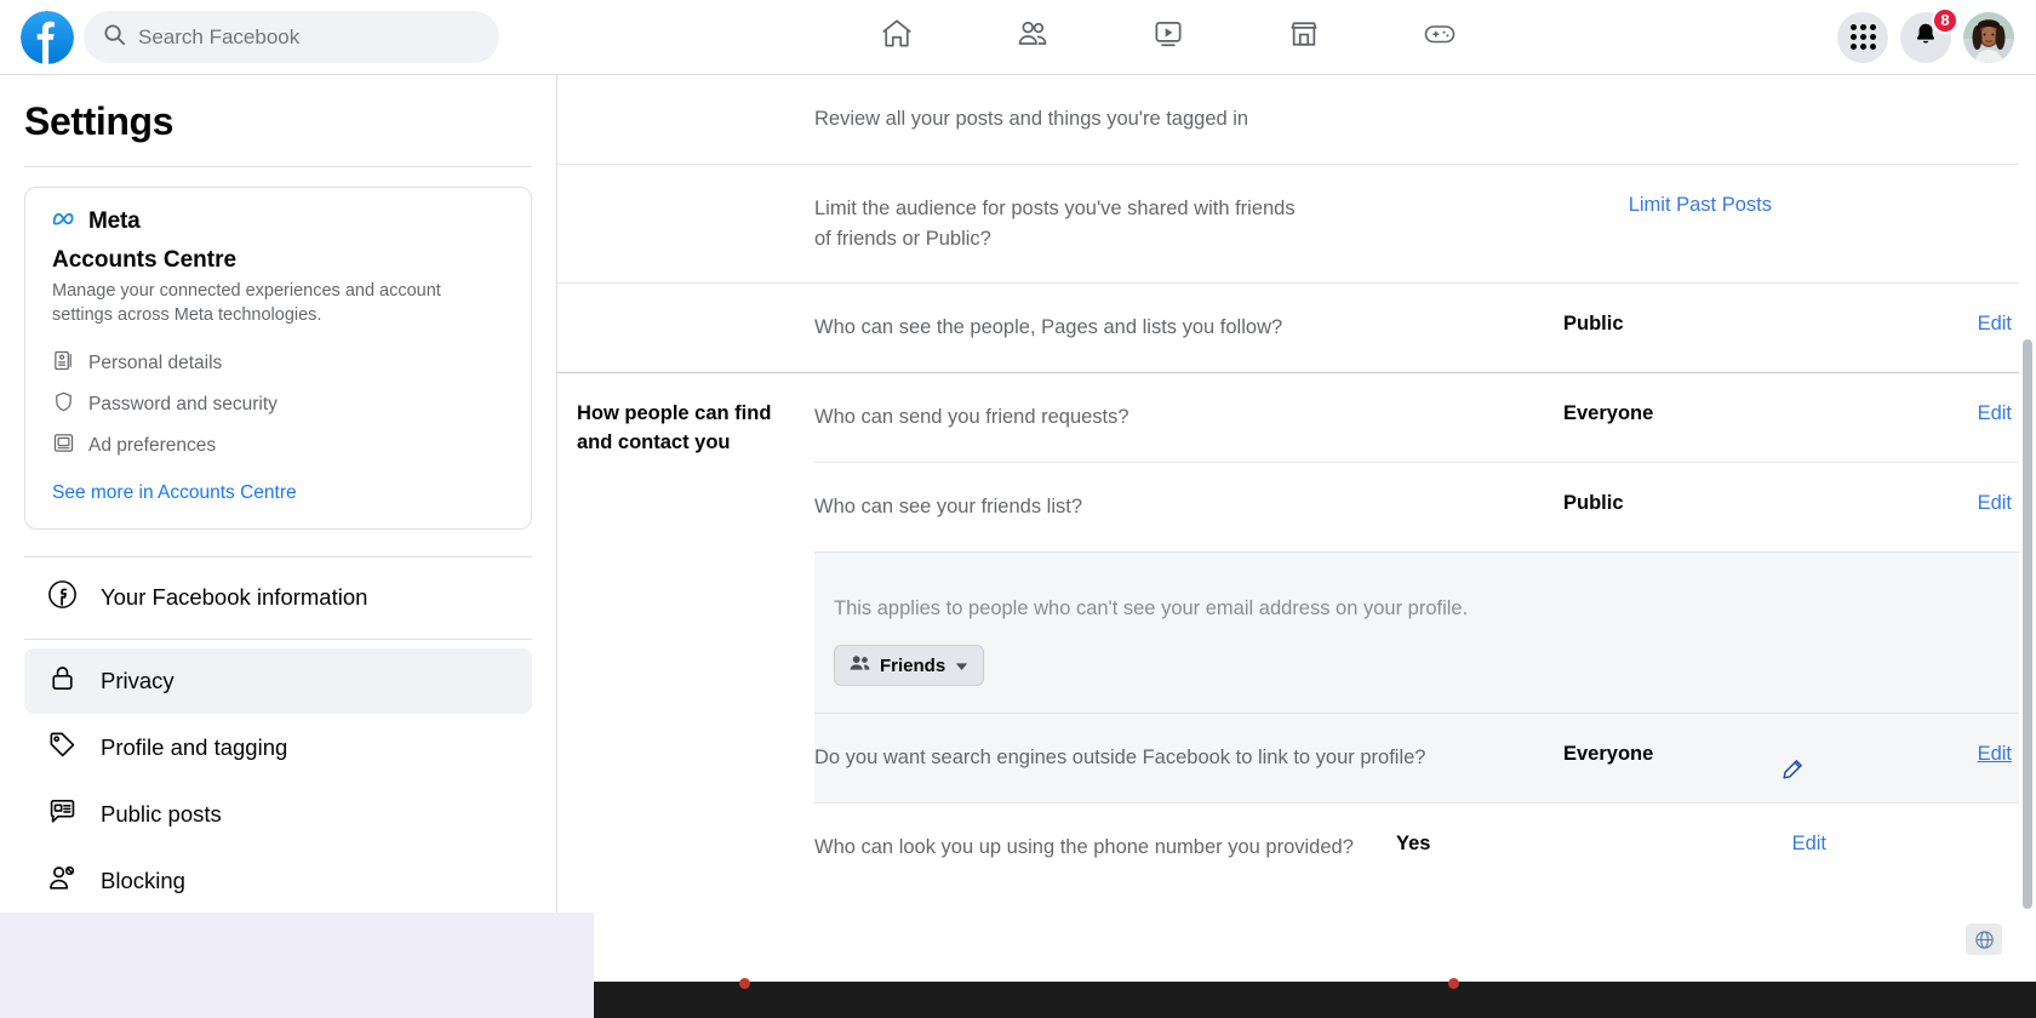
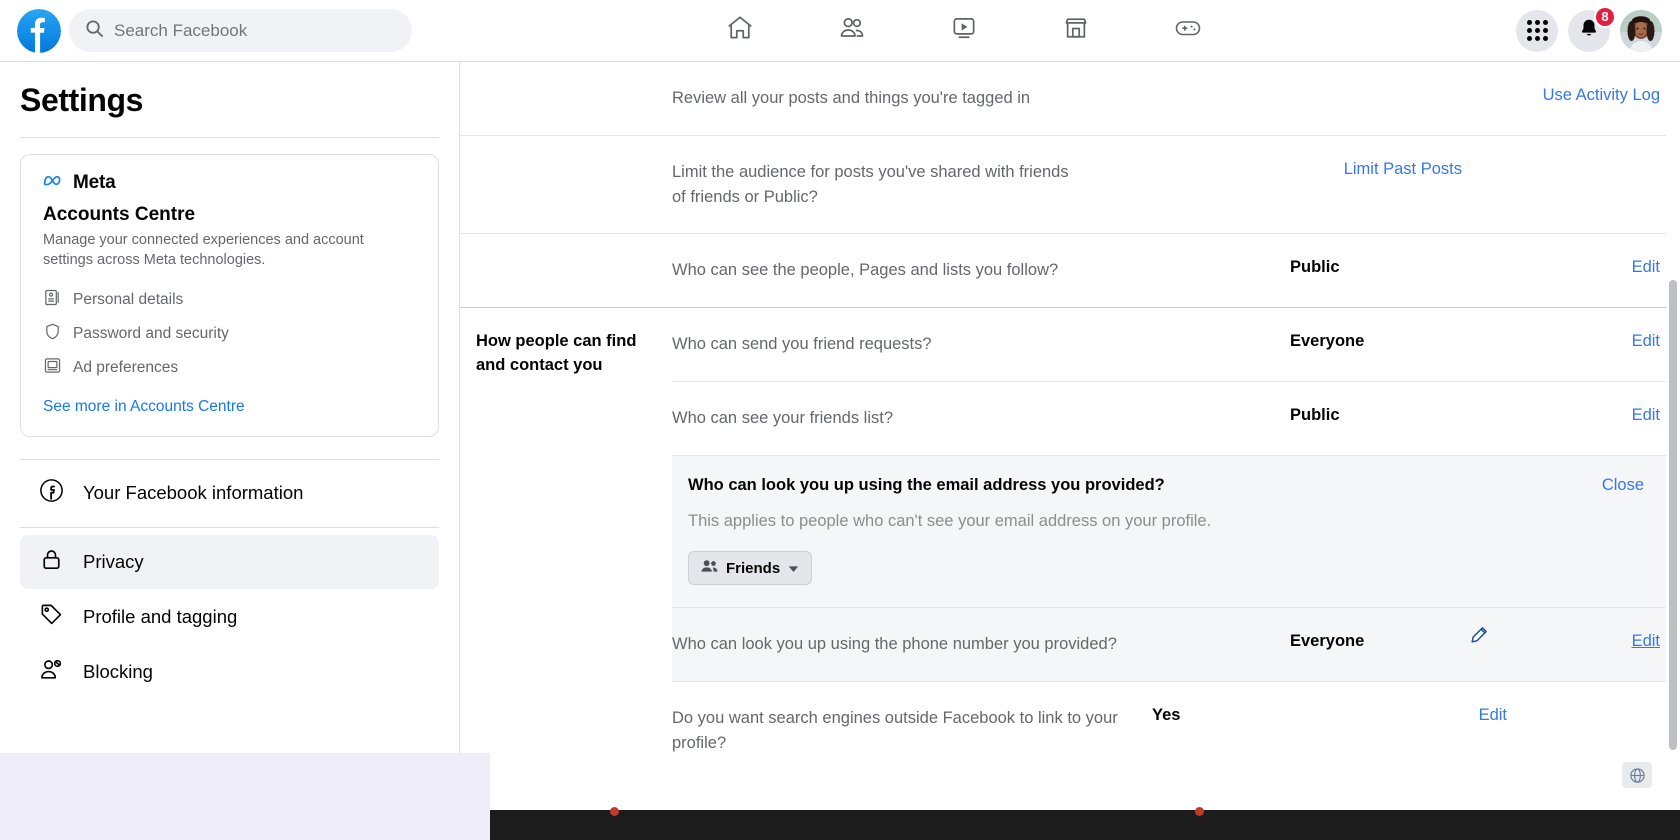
  Search Facebook
  8
  Settings
  Meta
  Accounts Centre
  Manage your connected experiences and account settings across Meta technologies.
  Personal details
  Password and security
  Ad preferences
  See more in Accounts Centre
  Your Facebook information
  Privacy
  Profile and tagging
- Public posts
  Blocking
  Review all your posts and things you're tagged in
+ Use Activity Log
  Limit the audience for posts you've shared with friends of friends or Public?
  Limit Past Posts
  Who can see the people, Pages and lists you follow?
  Public
  Edit
  How people can find and contact you
  Who can send you friend requests?
  Everyone
  Edit
  Who can see your friends list?
  Public
  Edit
+ Who can look you up using the email address you provided?
+ Close
  This applies to people who can't see your email address on your profile.
  Friends
- Do you want search engines outside Facebook to link to your profile?
+ Who can look you up using the phone number you provided?
  Everyone
  Edit
- Who can look you up using the phone number you provided?
+ Do you want search engines outside Facebook to link to your profile?
  Yes
  Edit
